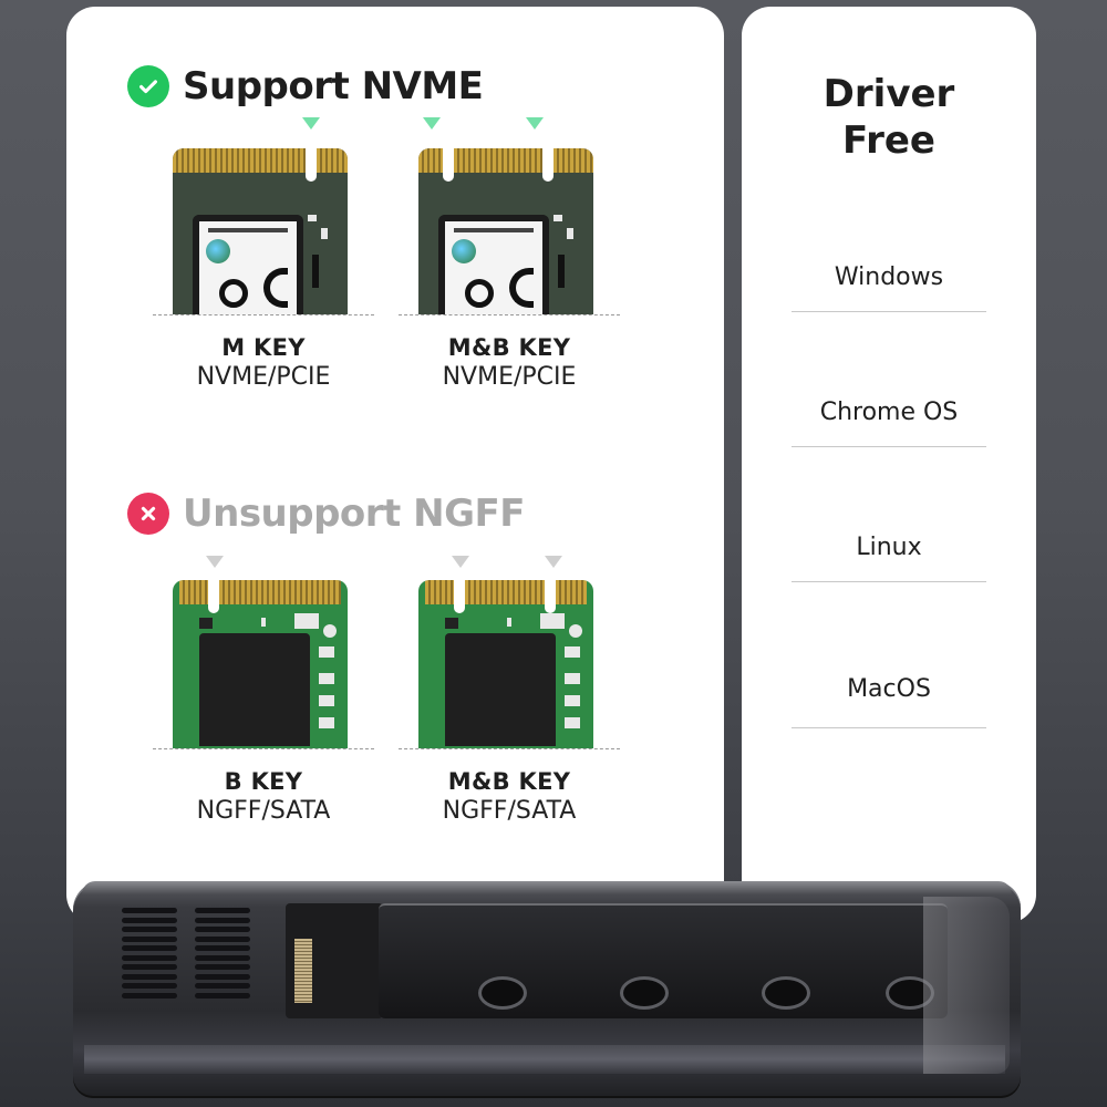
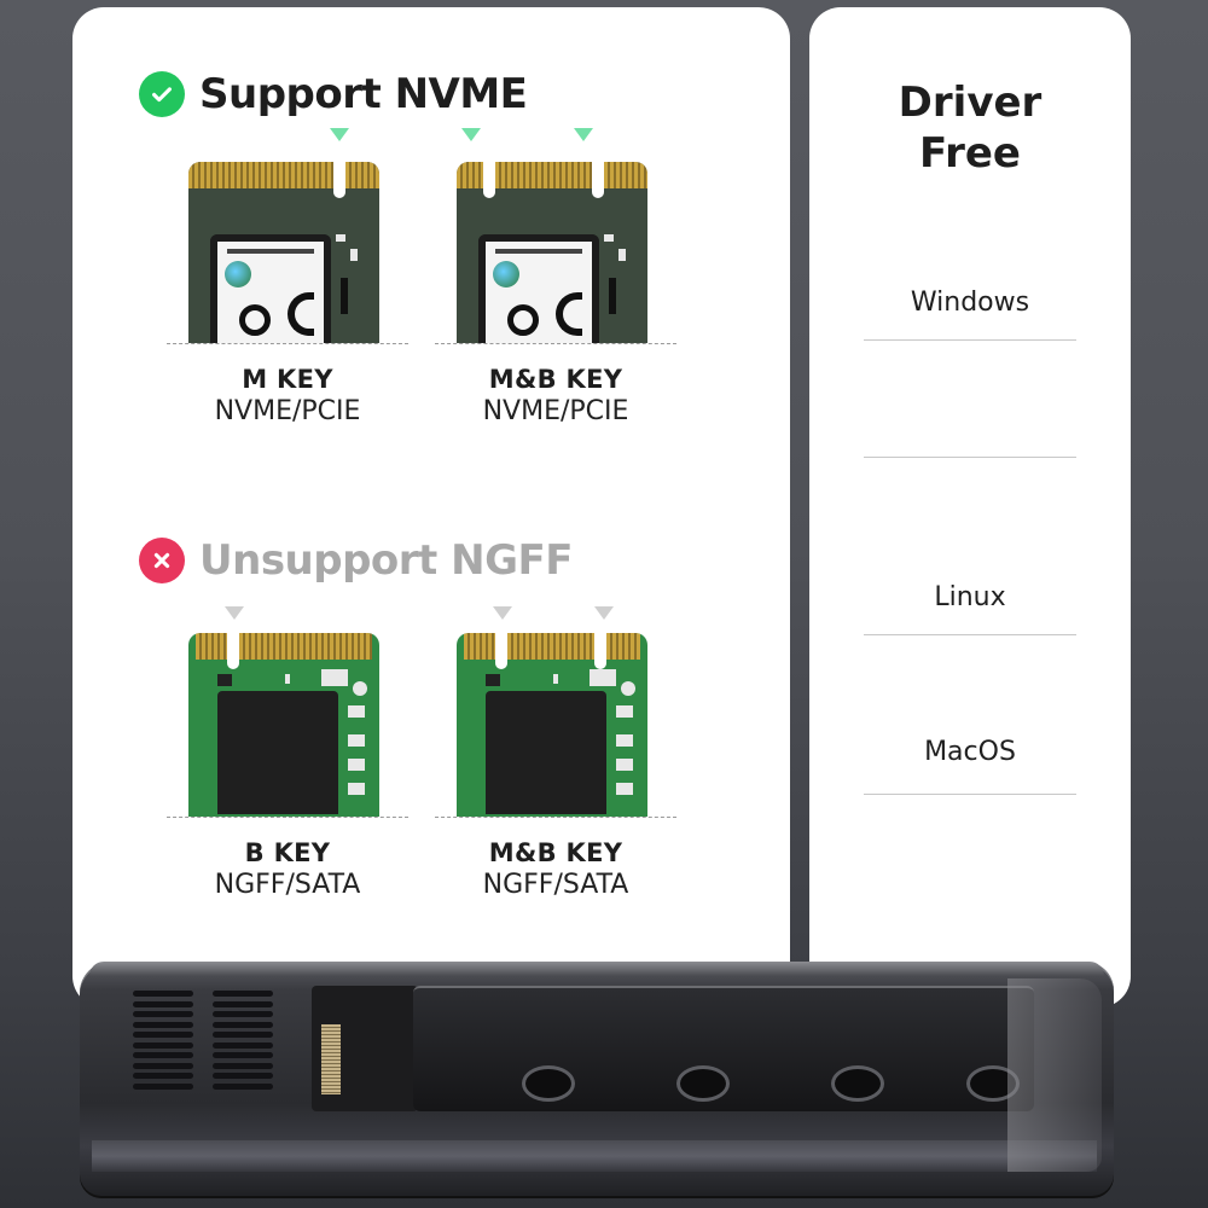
  Support NVME
  M KEY
  NVME/PCIE
  M&B KEY
  NVME/PCIE
  Unsupport NGFF
  B KEY
  NGFF/SATA
  M&B KEY
  NGFF/SATA
  Driver
  Free
  Windows
- Chrome OS
  Linux
  MacOS
